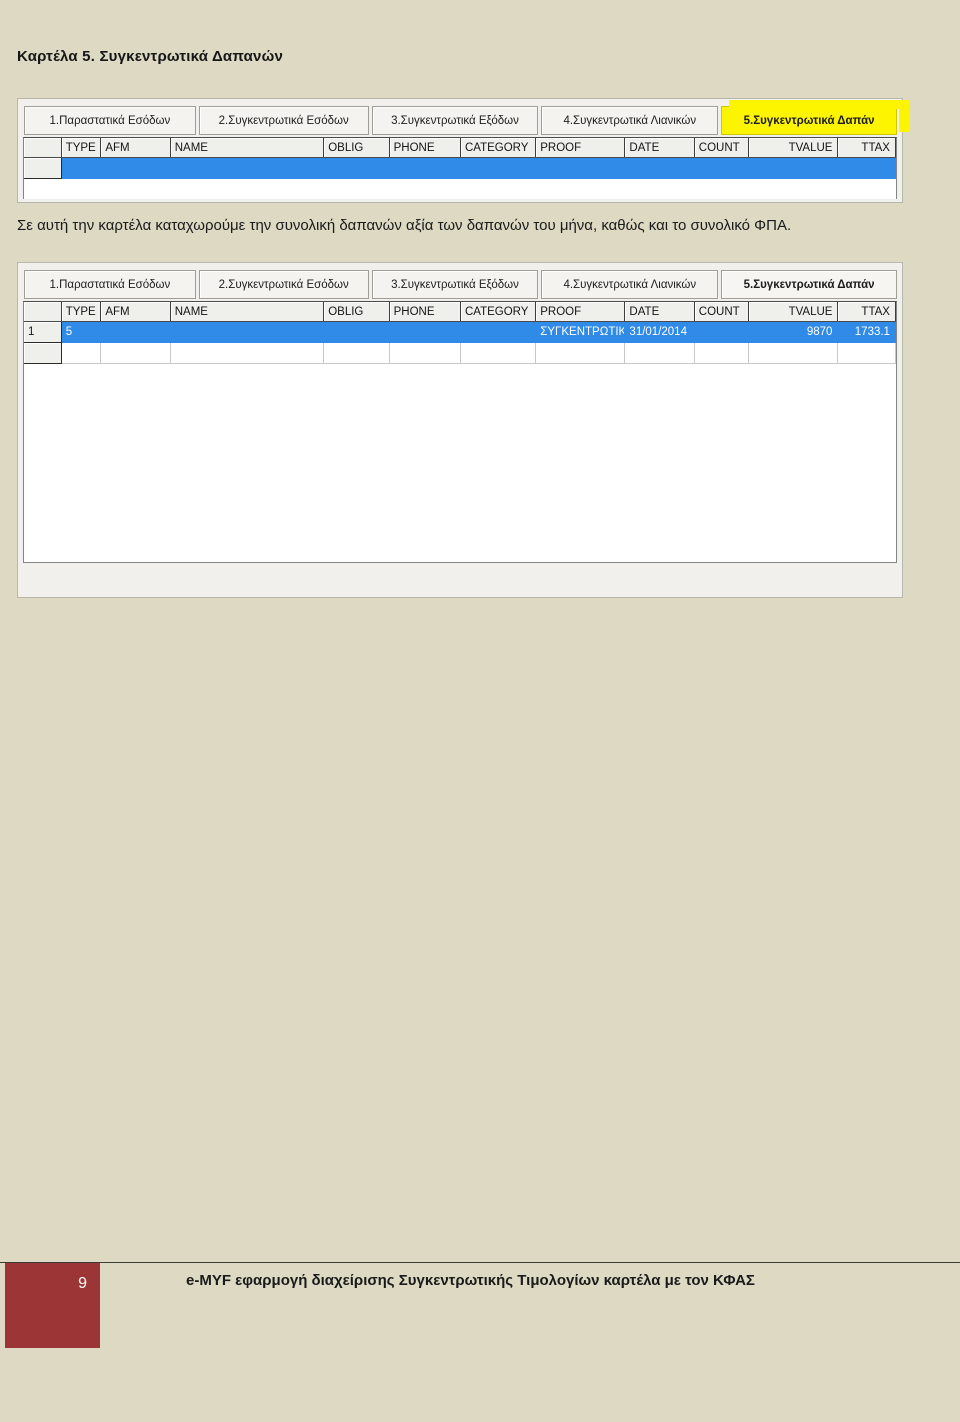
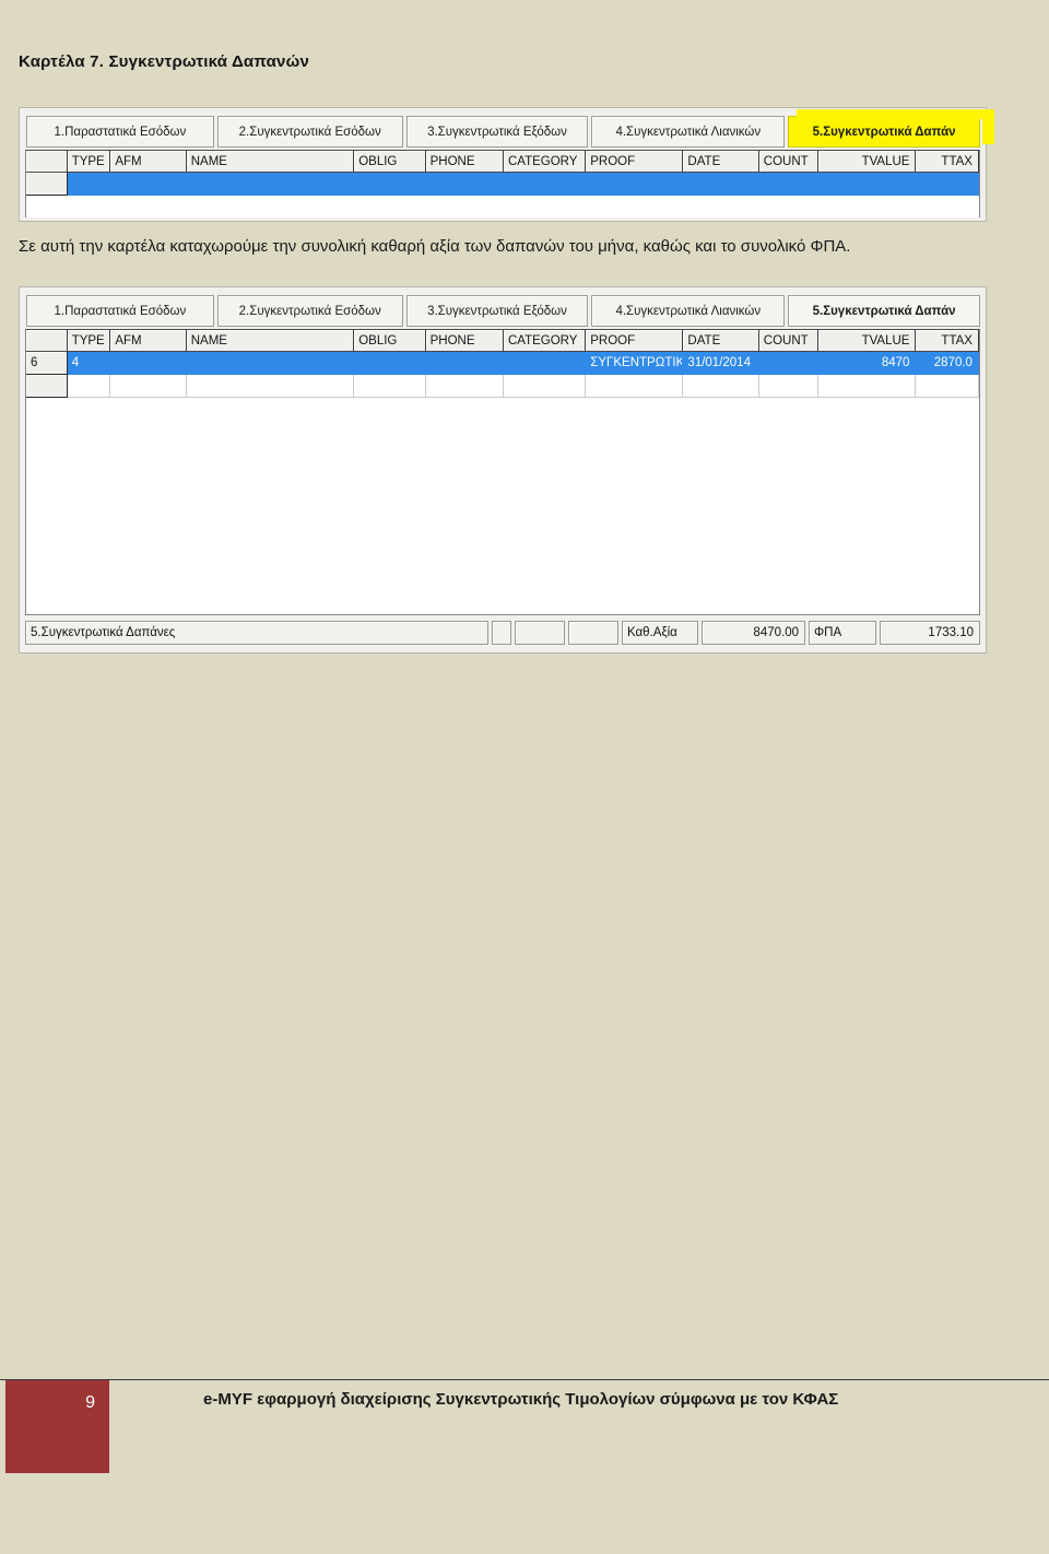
- Καρτέλα 5. Συγκεντρωτικά Δαπανών
+ Καρτέλα 7. Συγκεντρωτικά Δαπανών
  1.Παραστατικά Εσόδων
  2.Συγκεντρωτικά Εσόδων
  3.Συγκεντρωτικά Εξόδων
  4.Συγκεντρωτικά Λιανικών
  5.Συγκεντρωτικά Δαπάν
  TYPE
  AFM
  NAME
  OBLIG
  PHONE
  CATEGORY
  PROOF
  DATE
  COUNT
  TVALUE
  TTAX
- Σε αυτή την καρτέλα καταχωρούμε την συνολική δαπανών αξία των δαπανών του μήνα, καθώς και το συνολικό ΦΠΑ.
+ Σε αυτή την καρτέλα καταχωρούμε την συνολική καθαρή αξία των δαπανών του μήνα, καθώς και το συνολικό ΦΠΑ.
  1.Παραστατικά Εσόδων
  2.Συγκεντρωτικά Εσόδων
  3.Συγκεντρωτικά Εξόδων
  4.Συγκεντρωτικά Λιανικών
  5.Συγκεντρωτικά Δαπάν
  TYPE
  AFM
  NAME
  OBLIG
  PHONE
  CATEGORY
  PROOF
  DATE
  COUNT
  TVALUE
  TTAX
- 1
+ 6
- 5
+ 4
  ΣΥΓΚΕΝΤΡΩΤΙΚ
  31/01/2014
- 9870
+ 8470
- 1733.1
+ 2870.0
+ 5.Συγκεντρωτικά Δαπάνες
+ Καθ.Αξία
+ 8470.00
+ ΦΠΑ
+ 1733.10
  9
- e-MYF εφαρμογή διαχείρισης Συγκεντρωτικής Τιμολογίων καρτέλα με τον ΚΦΑΣ
+ e-MYF εφαρμογή διαχείρισης Συγκεντρωτικής Τιμολογίων σύμφωνα με τον ΚΦΑΣ
